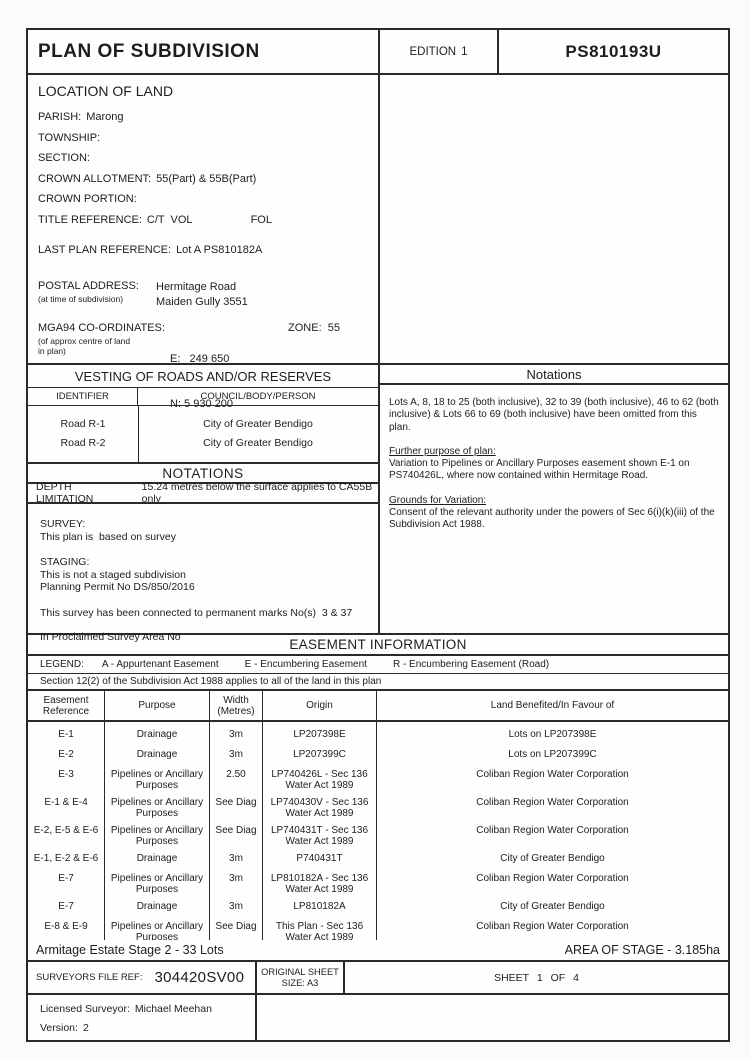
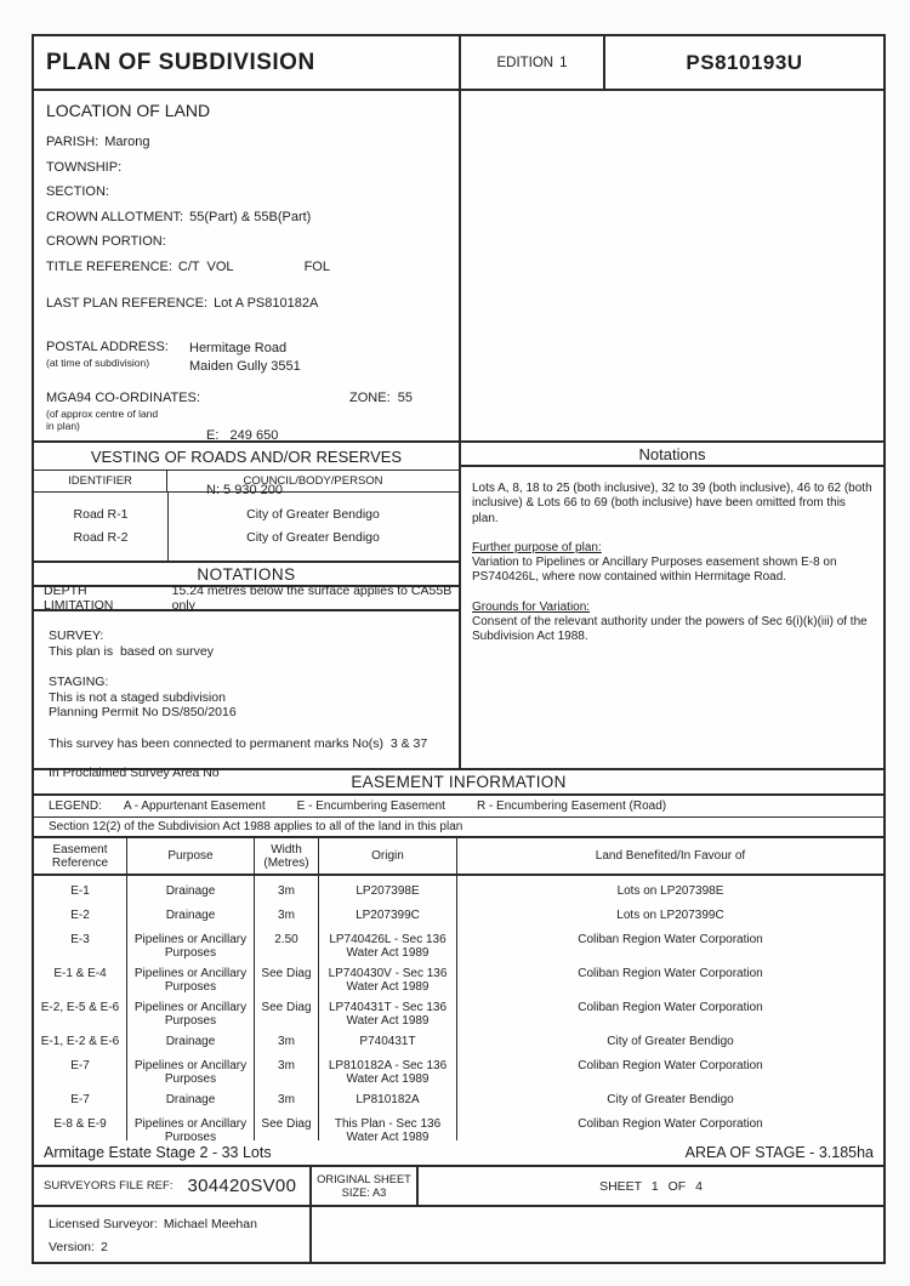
  PLAN OF SUBDIVISION
  EDITION
  1
  PS810193U
  LOCATION OF LAND
  PARISH: Marong
  TOWNSHIP:
  SECTION:
  CROWN ALLOTMENT: 55(Part) & 55B(Part)
  CROWN PORTION:
  TITLE REFERENCE: C/T VOL FOL
  LAST PLAN REFERENCE: Lot A PS810182A
  POSTAL ADDRESS:
  (at time of subdivision)
  Hermitage Road
  Maiden Gully 3551
  MGA94 CO-ORDINATES:
  (of approx centre of land
  in plan)
  E: 249 650
  N: 5 930 200
  ZONE: 55
  VESTING OF ROADS AND/OR RESERVES
  IDENTIFIER
  COUNCIL/BODY/PERSON
  Road R-1
  City of Greater Bendigo
  Road R-2
  City of Greater Bendigo
  NOTATIONS
  DEPTH LIMITATION
  15.24 metres below the surface applies to CA55B only
  SURVEY:
  This plan is based on survey
  STAGING:
  This is not a staged subdivision
  Planning Permit No DS/850/2016
  This survey has been connected to permanent marks No(s) 3 & 37
  In Proclaimed Survey Area No
  Notations
  Lots A, 8, 18 to 25 (both inclusive), 32 to 39 (both inclusive), 46 to 62 (both inclusive) & Lots 66 to 69 (both inclusive) have been omitted from this plan.
  Further purpose of plan:
- Variation to Pipelines or Ancillary Purposes easement shown E-1 on PS740426L, where now contained within Hermitage Road.
+ Variation to Pipelines or Ancillary Purposes easement shown E-8 on PS740426L, where now contained within Hermitage Road.
  Grounds for Variation:
  Consent of the relevant authority under the powers of Sec 6(i)(k)(iii) of the Subdivision Act 1988.
  EASEMENT INFORMATION
  LEGEND:
  A - Appurtenant Easement E - Encumbering Easement R - Encumbering Easement (Road)
  Section 12(2) of the Subdivision Act 1988 applies to all of the land in this plan
  Easement
  Reference
  Purpose
  Width
  (Metres)
  Origin
  Land Benefited/In Favour of
  E-1
  E-2
  E-3
  E-1 & E-4
  E-2, E-5 & E-6
  E-1, E-2 & E-6
  E-7
  E-7
  E-8 & E-9
  Drainage
  Drainage
  Pipelines or Ancillary
  Purposes
  Pipelines or Ancillary
  Purposes
  Pipelines or Ancillary
  Purposes
  Drainage
  Pipelines or Ancillary
  Purposes
  Drainage
  Pipelines or Ancillary
  Purposes
  3m
  3m
  2.50
  See Diag
  See Diag
  3m
  3m
  3m
  See Diag
  LP207398E
  LP207399C
  LP740426L - Sec 136
  Water Act 1989
  LP740430V - Sec 136
  Water Act 1989
  LP740431T - Sec 136
  Water Act 1989
  P740431T
  LP810182A - Sec 136
  Water Act 1989
  LP810182A
  This Plan - Sec 136
  Water Act 1989
  Lots on LP207398E
  Lots on LP207399C
  Coliban Region Water Corporation
  Coliban Region Water Corporation
  Coliban Region Water Corporation
  City of Greater Bendigo
  Coliban Region Water Corporation
  City of Greater Bendigo
  Coliban Region Water Corporation
  Armitage Estate Stage 2 - 33 Lots
  AREA OF STAGE - 3.185ha
  SURVEYORS FILE REF:
  304420SV00
  ORIGINAL SHEET
  SIZE: A3
  SHEET 1 OF 4
  Licensed Surveyor: Michael Meehan
  Version: 2
